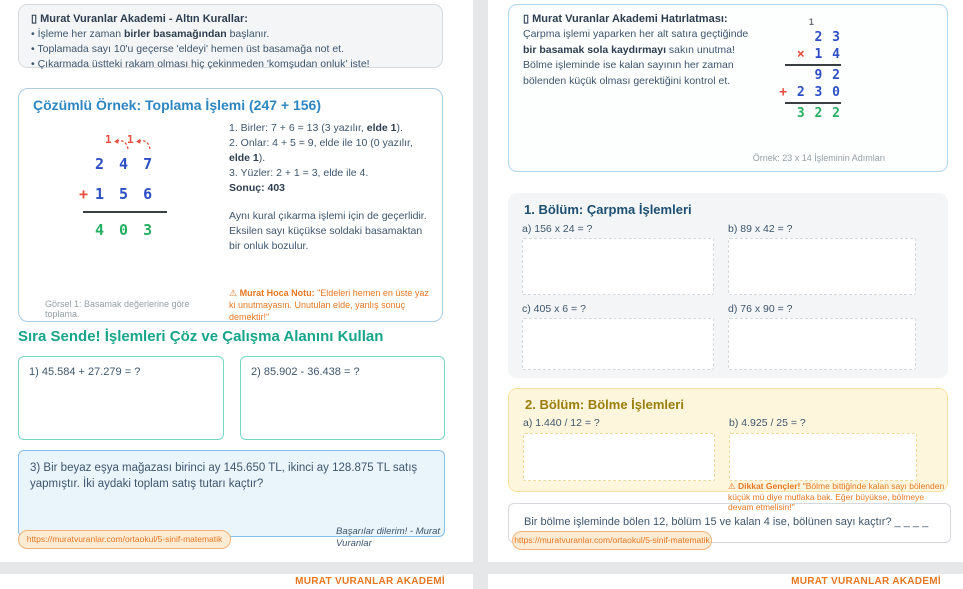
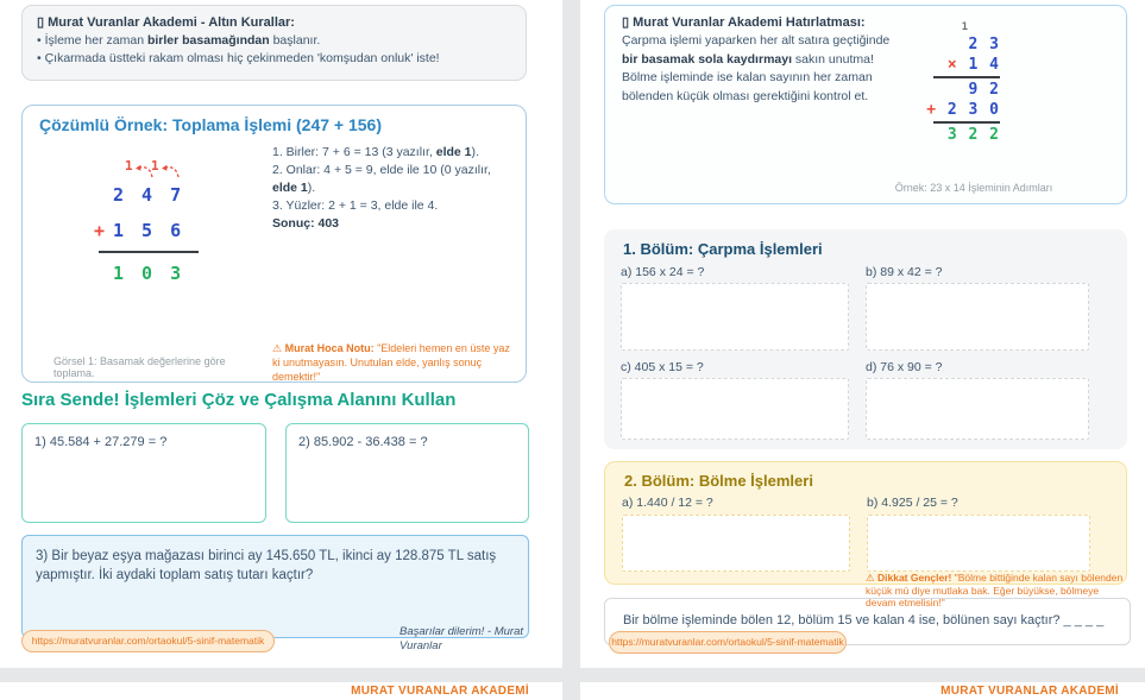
  ▯ Murat Vuranlar Akademi - Altın Kurallar:
  • İşleme her zaman birler basamağından başlanır.
- • Toplamada sayı 10'u geçerse 'eldeyi' hemen üst basamağa not et.
  • Çıkarmada üstteki rakam olması hiç çekinmeden 'komşudan onluk' iste!
  Çözümlü Örnek: Toplama İşlemi (247 + 156)
  1
  1
  2 4 7
  + 1 5 6
- 4 0 3
+ 1 0 3
  Görsel 1: Basamak değerlerine göre toplama.
  1. Birler: 7 + 6 = 13 (3 yazılır, elde 1).
  2. Onlar: 4 + 5 = 9, elde ile 10 (0 yazılır, elde 1).
  3. Yüzler: 2 + 1 = 3, elde ile 4.
  Sonuç: 403
- Aynı kural çıkarma işlemi için de geçerlidir. Eksilen sayı küçükse soldaki basamaktan bir onluk bozulur.
  ⚠ Murat Hoca Notu: "Eldeleri hemen en üste yaz ki unutmayasın. Unutulan elde, yanlış sonuç demektir!"
  Sıra Sende! İşlemleri Çöz ve Çalışma Alanını Kullan
  1) 45.584 + 27.279 = ?
  2) 85.902 - 36.438 = ?
  3) Bir beyaz eşya mağazası birinci ay 145.650 TL, ikinci ay 128.875 TL satış yapmıştır. İki aydaki toplam satış tutarı kaçtır?
  https://muratvuranlar.com/ortaokul/5-sinif-matematik
  Başarılar dilerim! - Murat Vuranlar
  ▯ Murat Vuranlar Akademi Hatırlatması:
  Çarpma işlemi yaparken her alt satıra geçtiğinde bir basamak sola kaydırmayı sakın unutma! Bölme işleminde ise kalan sayının her zaman bölenden küçük olması gerektiğini kontrol et.
  1
  2 3
  × 1 4
  9 2
  + 2 3 0
  3 2 2
  Örnek: 23 x 14 İşleminin Adımları
  1. Bölüm: Çarpma İşlemleri
  a) 156 x 24 = ?
  b) 89 x 42 = ?
- c) 405 x 6 = ?
+ c) 405 x 15 = ?
  d) 76 x 90 = ?
  2. Bölüm: Bölme İşlemleri
  a) 1.440 / 12 = ?
  b) 4.925 / 25 = ?
  ⚠ Dikkat Gençler! "Bölme bittiğinde kalan sayı bölenden küçük mü diye mutlaka bak. Eğer büyükse, bölmeye devam etmelisin!"
  Bir bölme işleminde bölen 12, bölüm 15 ve kalan 4 ise, bölünen sayı kaçtır? _ _ _ _
  https://muratvuranlar.com/ortaokul/5-sinif-matematik
  MURAT VURANLAR AKADEMİ
  MURAT VURANLAR AKADEMİ
